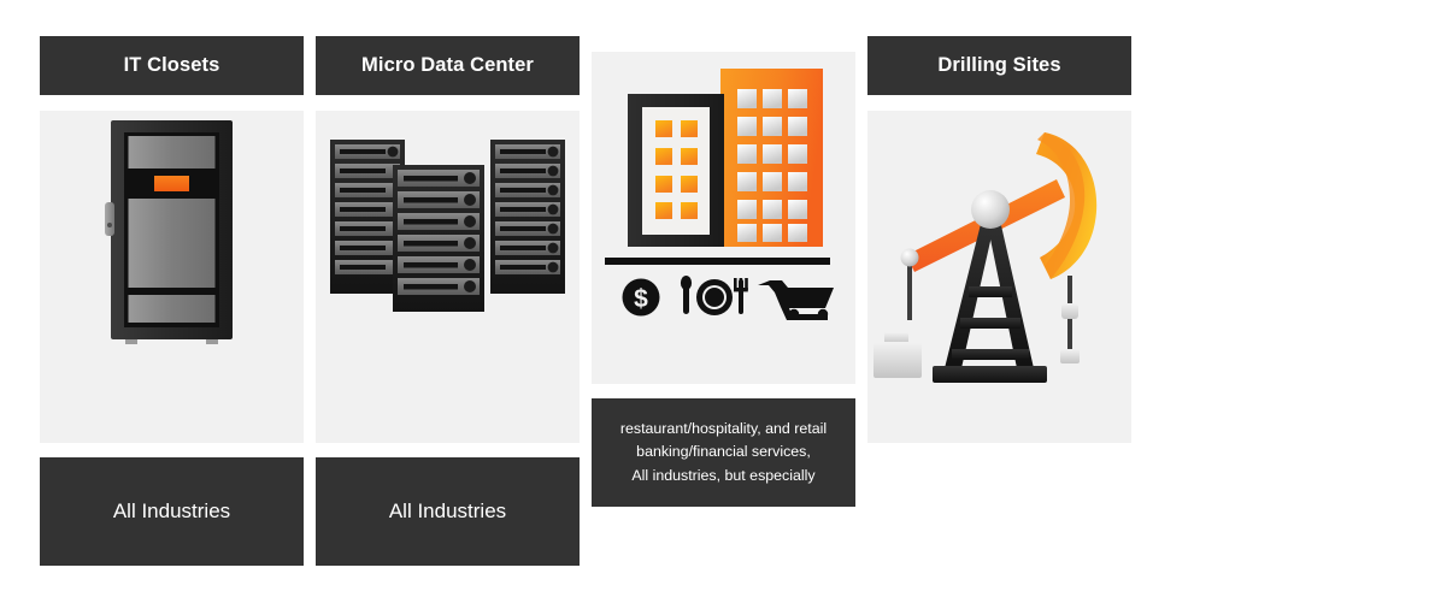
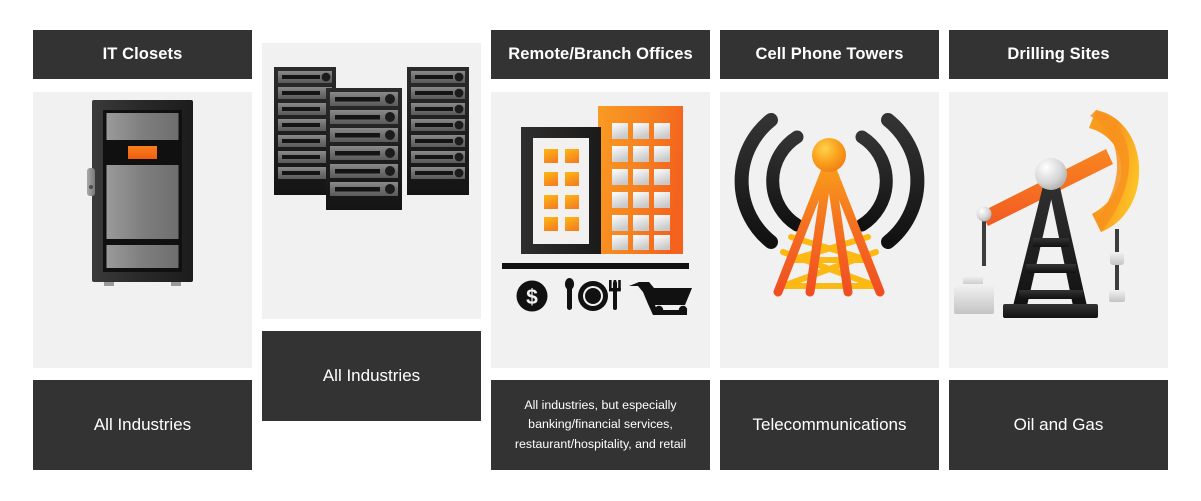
  IT Closets
  All Industries
- Micro Data Center
  All Industries
+ Remote/Branch Offices
  $
- restaurant/hospitality, and retail
+ All industries, but especially
  banking/financial services,
- All industries, but especially
+ restaurant/hospitality, and retail
+ Cell Phone Towers
+ Telecommunications
  Drilling Sites
+ Oil and Gas
